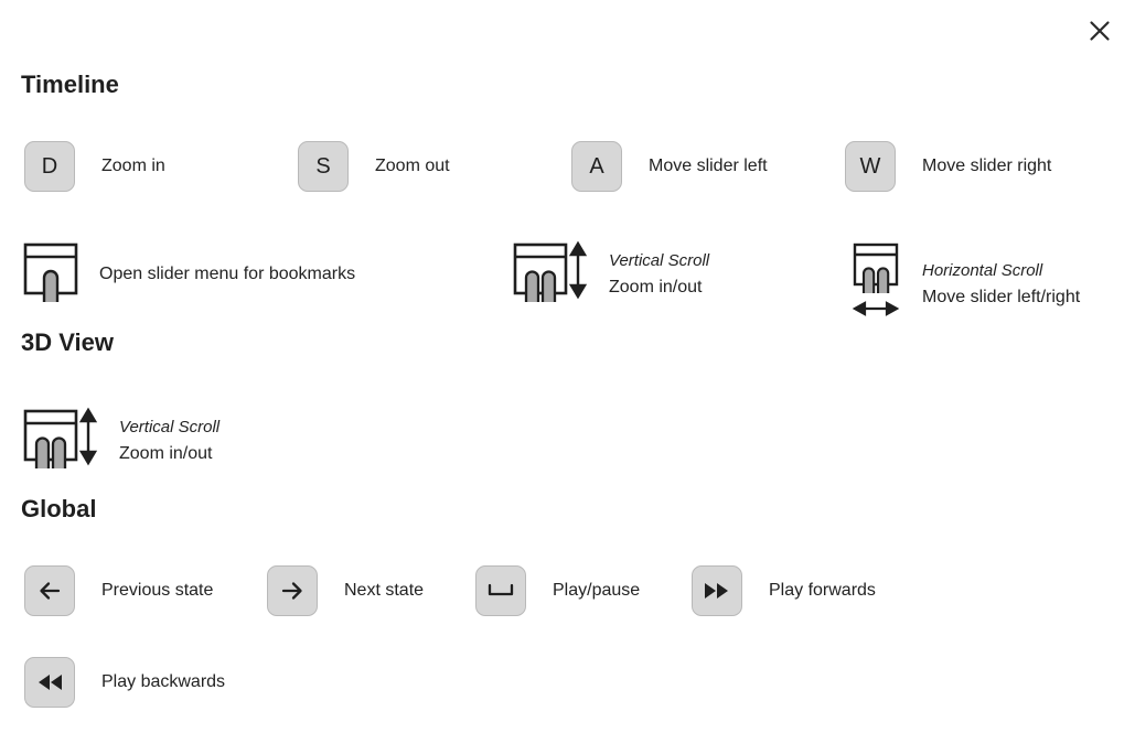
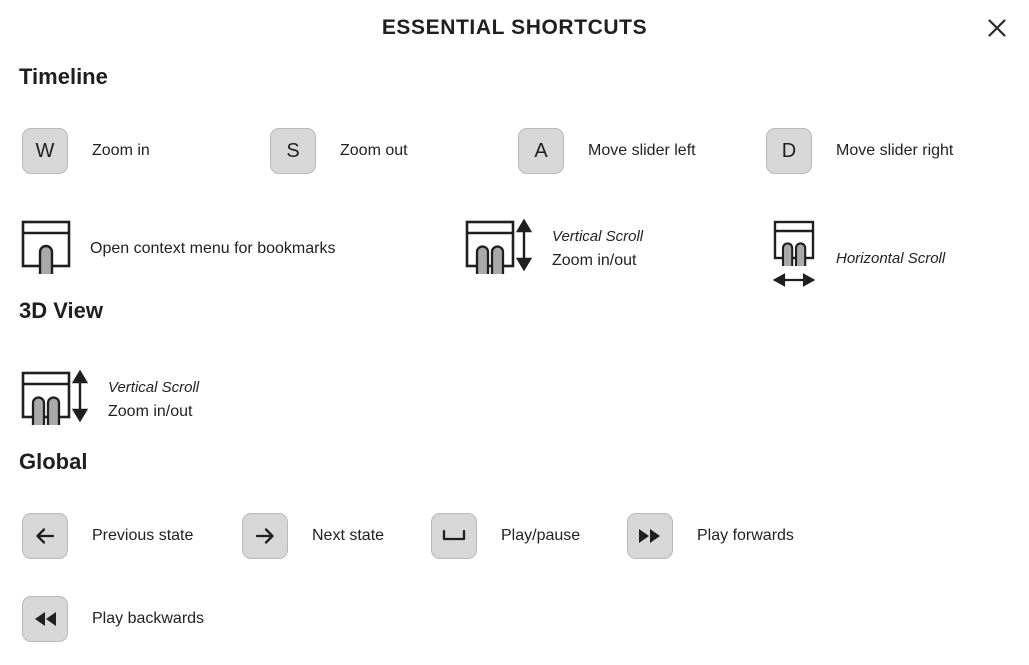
+ ESSENTIAL SHORTCUTS
  Timeline
- D
+ W
  Zoom in
  S
  Zoom out
  A
  Move slider left
- W
+ D
  Move slider right
- Open slider menu for bookmarks
+ Open context menu for bookmarks
  Vertical Scroll
  Zoom in/out
  Horizontal Scroll
- Move slider left/right
  3D View
  Vertical Scroll
  Zoom in/out
  Global
  Previous state
  Next state
  Play/pause
  Play forwards
  Play backwards
